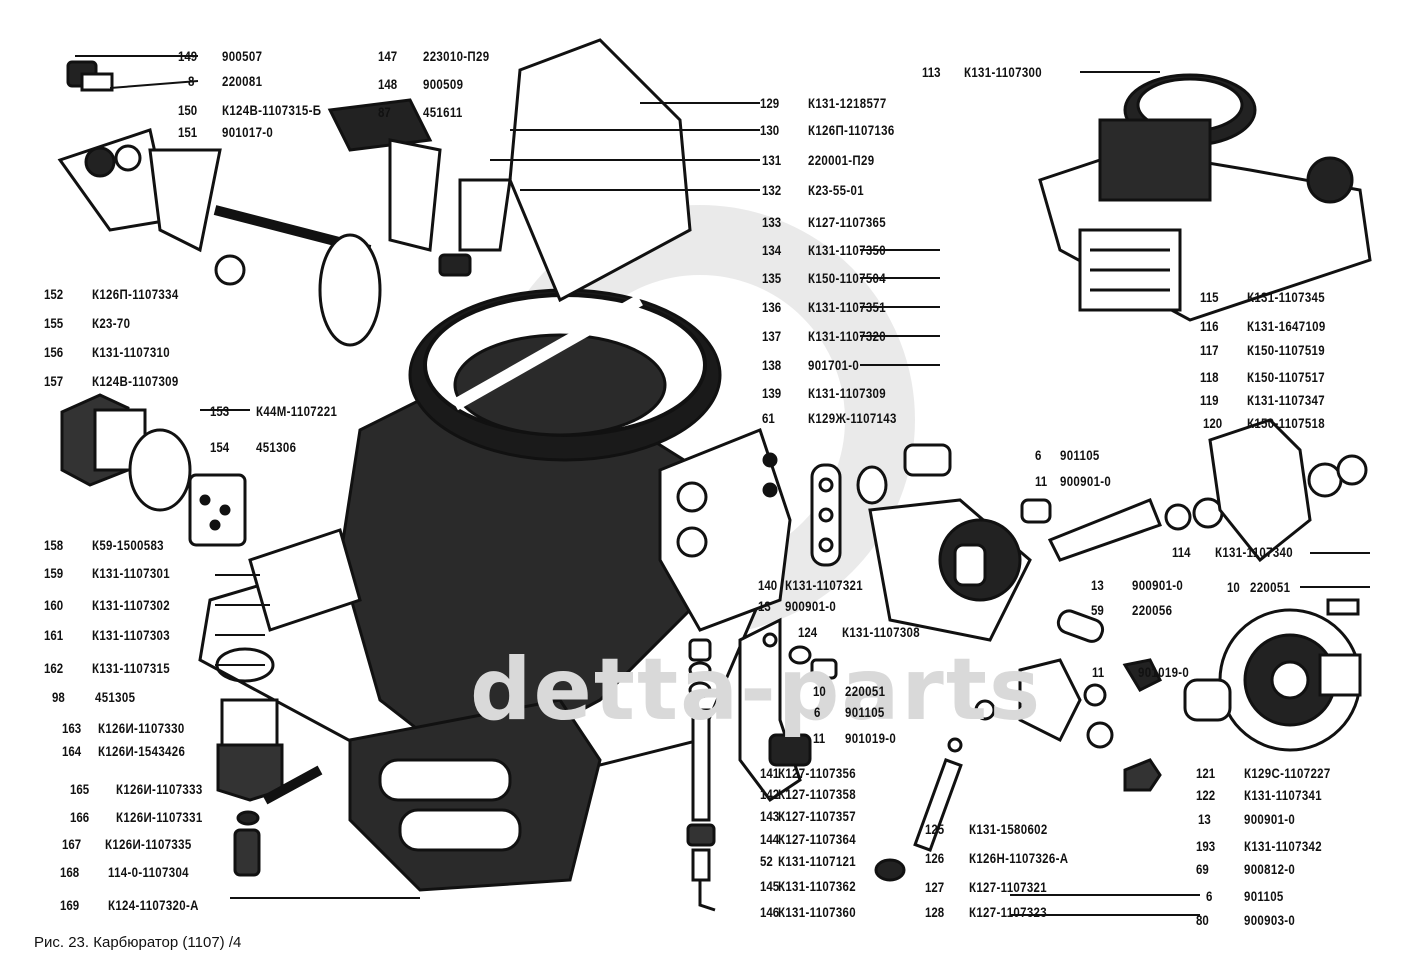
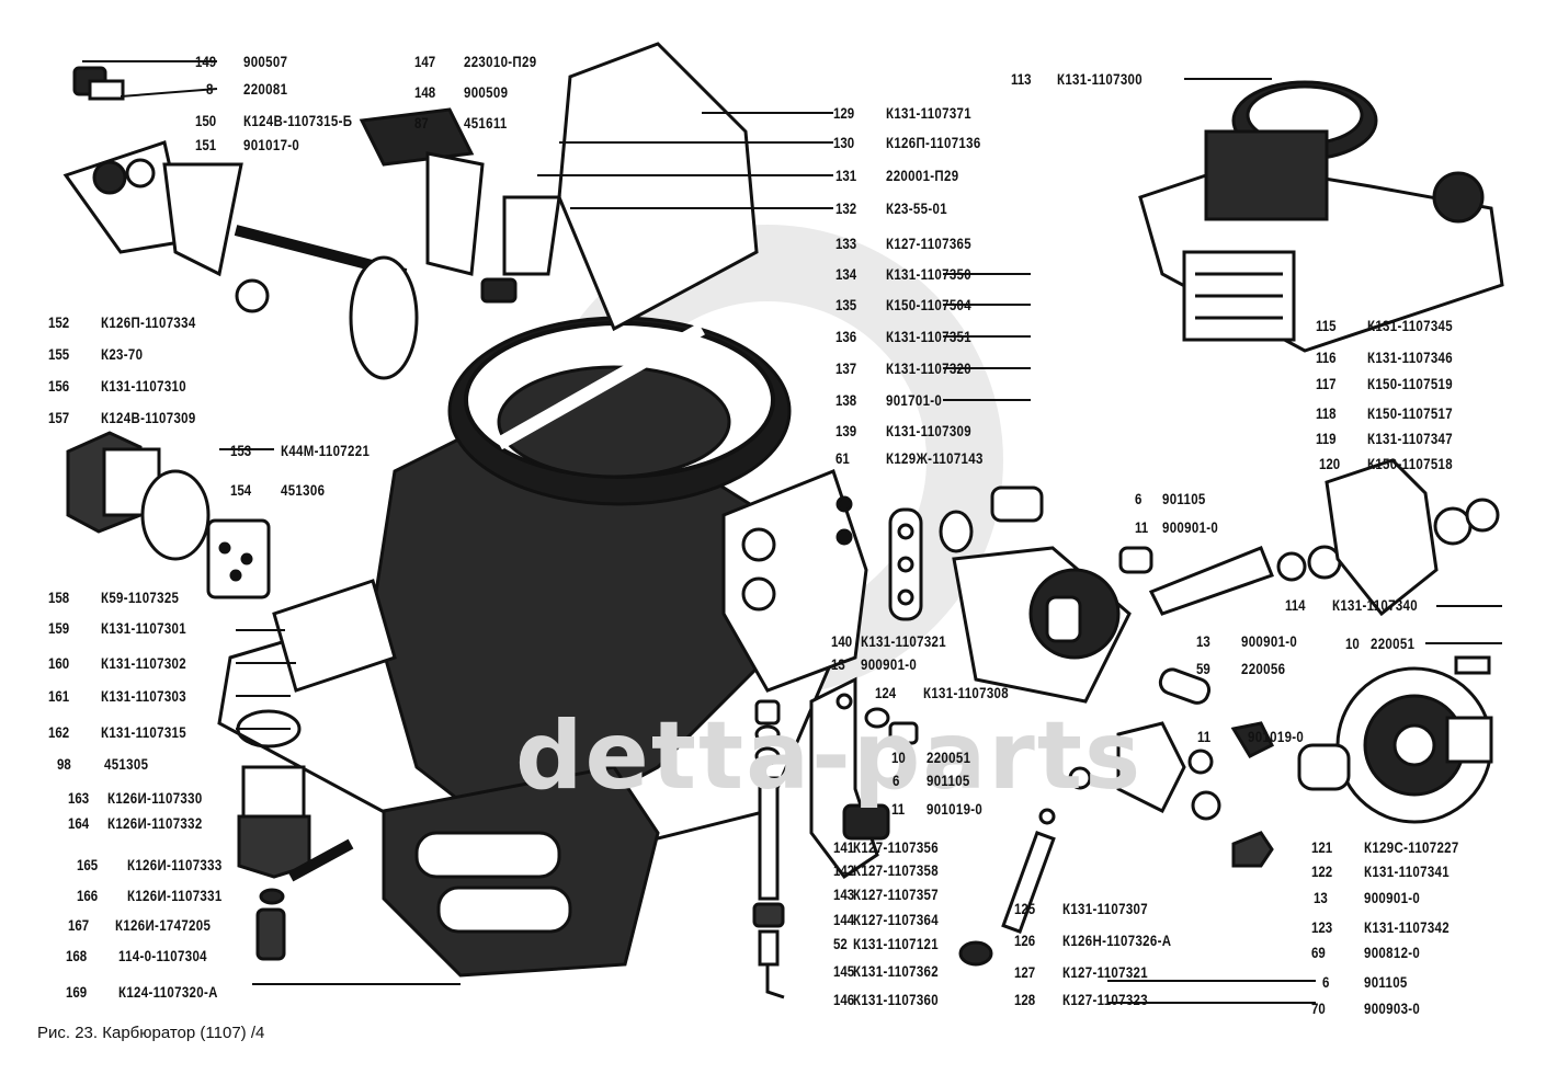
  detta-parts
  149
  900507
  8
  220081
  150
  К124В-1107315-Б
  151
  901017-0
  147
  223010-П29
  148
  900509
  451611
  129
- К131-1218577
+ К131-1107371
  130
  К126П-1107136
  131
  220001-П29
  132
  К23-55-01
  133
  К127-1107365
  134
  К131-1107350
  135
  К150-1107504
  136
  К131-1107351
  137
  К131-1107320
  138
  901701-0
  139
  К131-1107309
  61
  К129Ж-1107143
  113
  К131-1107300
  115
  К131-1107345
  116
- К131-1647109
+ К131-1107346
  117
  К150-1107519
  118
  К150-1107517
  119
  К131-1107347
  120
  К150-1107518
  6
  901105
  11
  900901-0
  114
  К131-1107340
  13
  900901-0
  10
  220051
  59
  220056
  152
  К126П-1107334
  155
  К23-70
  156
  К131-1107310
  157
  К124В-1107309
  153
  К44М-1107221
  154
  451306
  158
- К59-1500583
+ К59-1107325
  159
  К131-1107301
  160
  К131-1107302
  161
  К131-1107303
  162
  К131-1107315
  98
  451305
  163
  К126И-1107330
  164
- К126И-1543426
+ К126И-1107332
  165
  К126И-1107333
  166
  К126И-1107331
  167
- К126И-1107335
+ К126И-1747205
  168
  114-0-1107304
  169
  К124-1107320-А
  140
  К131-1107321
  13
  900901-0
  124
  К131-1107308
  10
  220051
  6
  901105
  11
  901019-0
  11
  901019-0
  141
  К127-1107356
  142
  К127-1107358
  143
  К127-1107357
  144
  К127-1107364
  52
  К131-1107121
  145
  К131-1107362
  146
  К131-1107360
  125
- К131-1580602
+ К131-1107307
  126
  К126Н-1107326-А
  127
  К127-1107321
  128
  К127-1107323
  121
  К129С-1107227
  122
  К131-1107341
  13
  900901-0
- 193
+ 123
  К131-1107342
  69
  900812-0
  6
  901105
- 80
+ 70
  900903-0
  Рис. 23. Карбюратор (1107) /4
